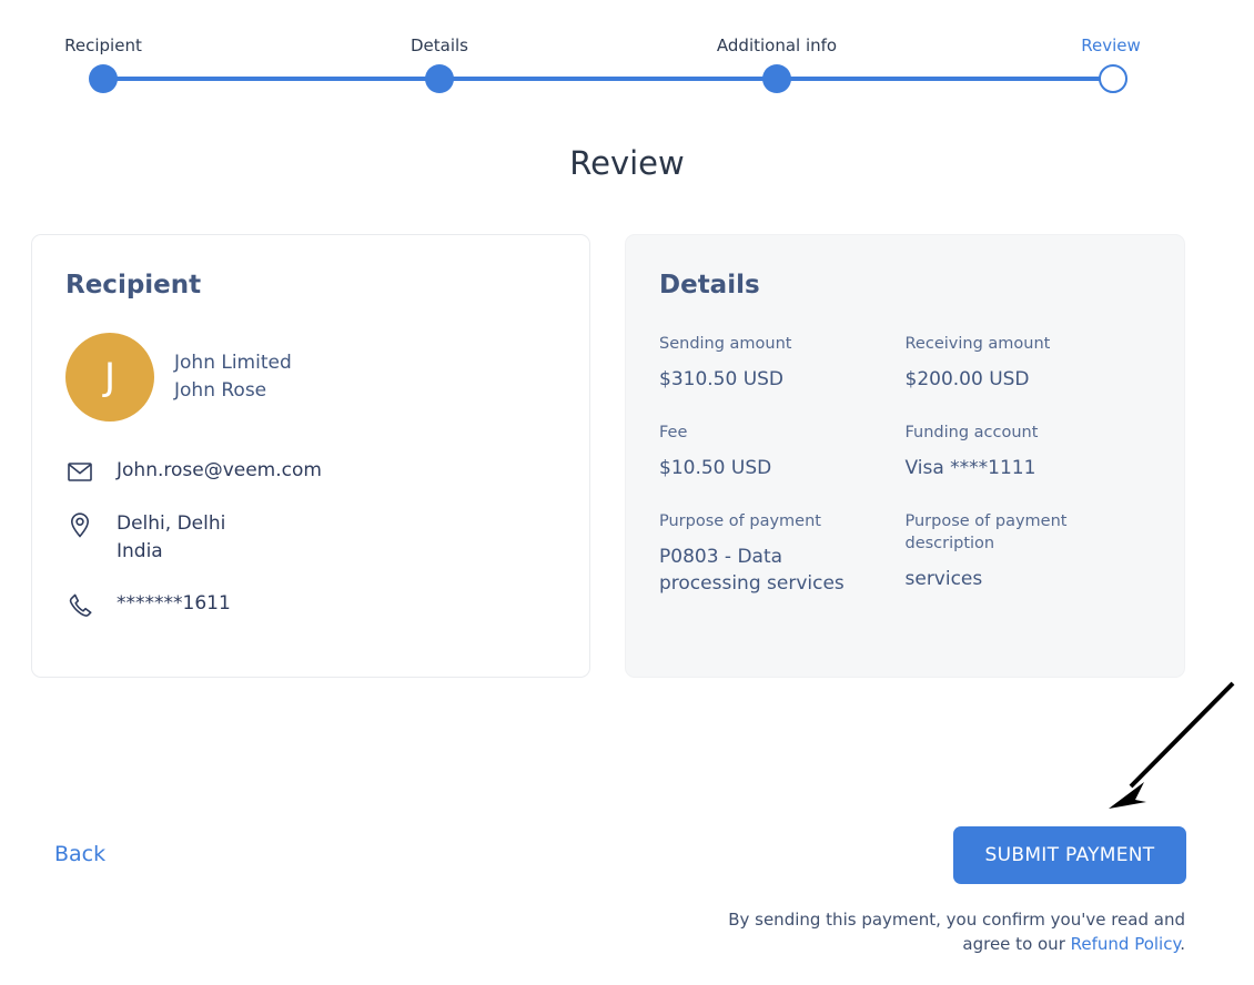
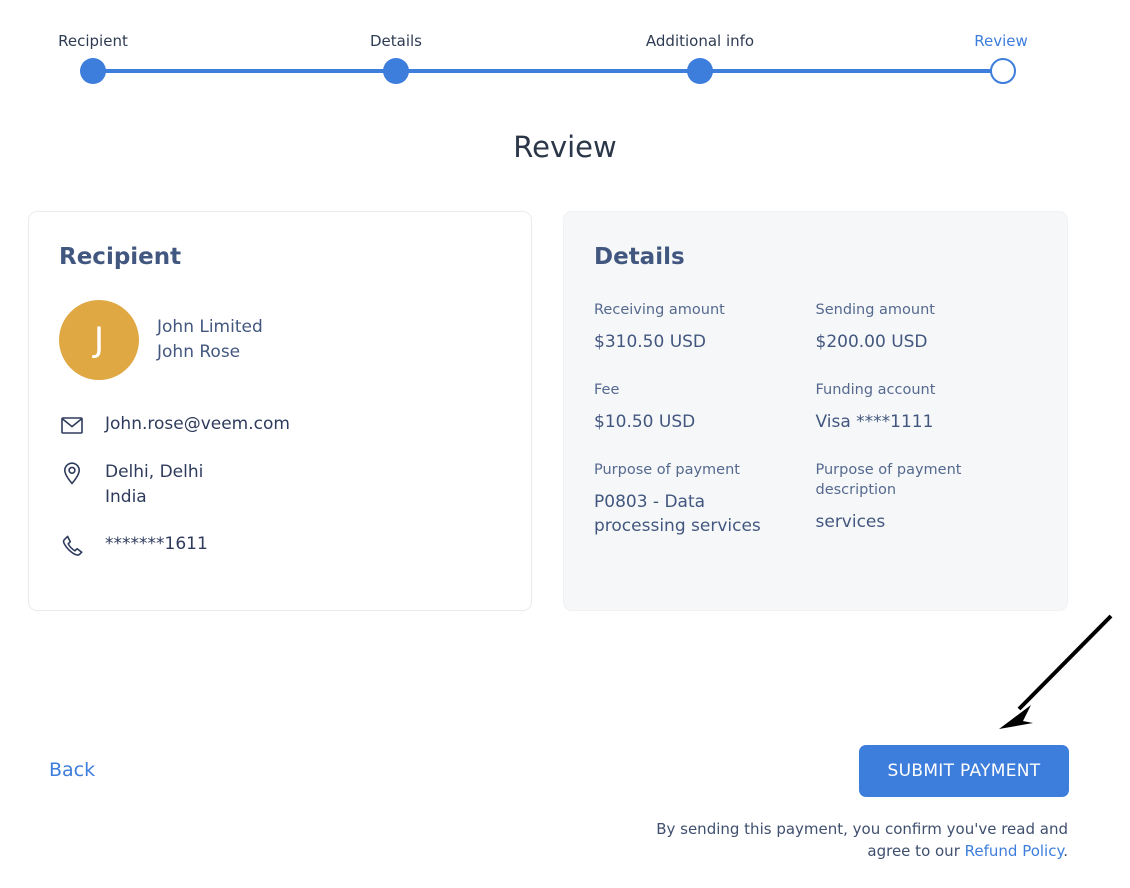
  Recipient
  Details
  Additional info
  Review
  Review
  Recipient
  J
  John Limited
  John Rose
  John.rose@veem.com
  Delhi, Delhi
  India
  *******1611
  Details
- Sending amount
+ Receiving amount
  $310.50 USD
- Receiving amount
+ Sending amount
  $200.00 USD
  Fee
  $10.50 USD
  Funding account
  Visa ****1111
  Purpose of payment
  P0803 - Data processing services
  Purpose of payment description
  services
  Back
  SUBMIT PAYMENT
  By sending this payment, you confirm you've read and agree to our Refund Policy.
